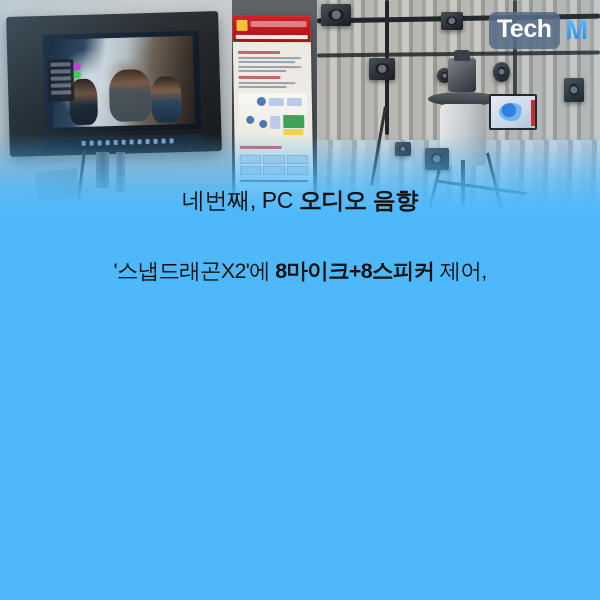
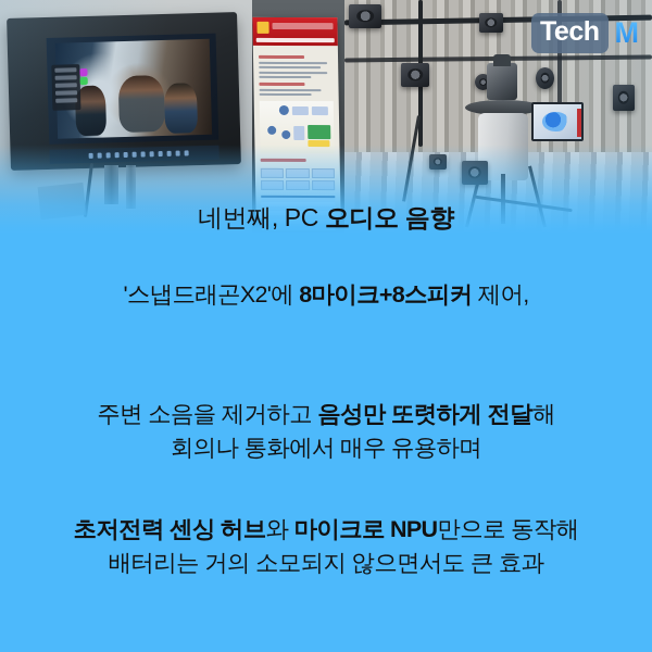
  Tech
  M
  네번째, PC 오디오 음향
  '스냅드래곤X2'에 8마이크+8스피커 제어,
+ 주변 소음을 제거하고 음성만 또렷하게 전달해
+ 회의나 통화에서 매우 유용하며
+ 초저전력 센싱 허브와 마이크로 NPU만으로 동작해
+ 배터리는 거의 소모되지 않으면서도 큰 효과
